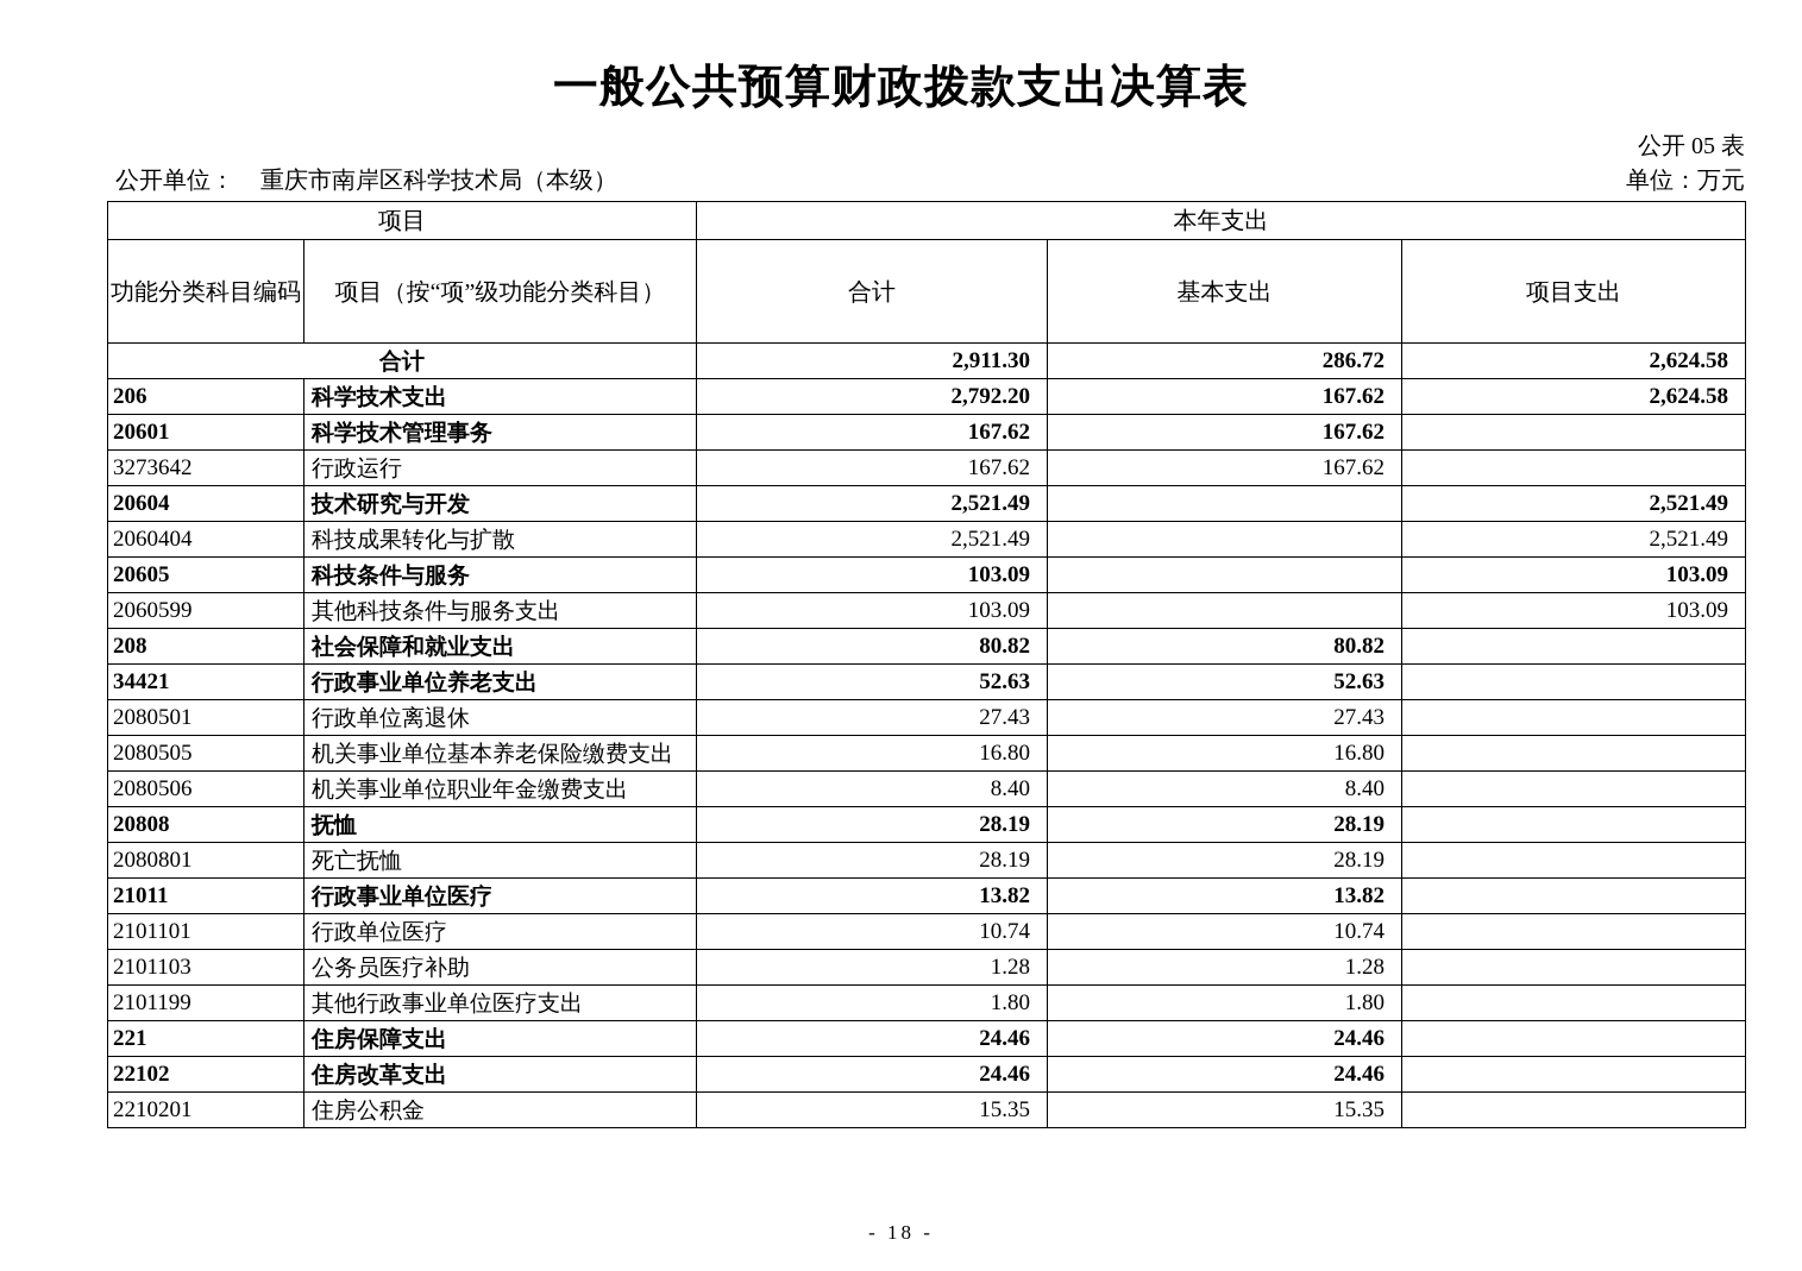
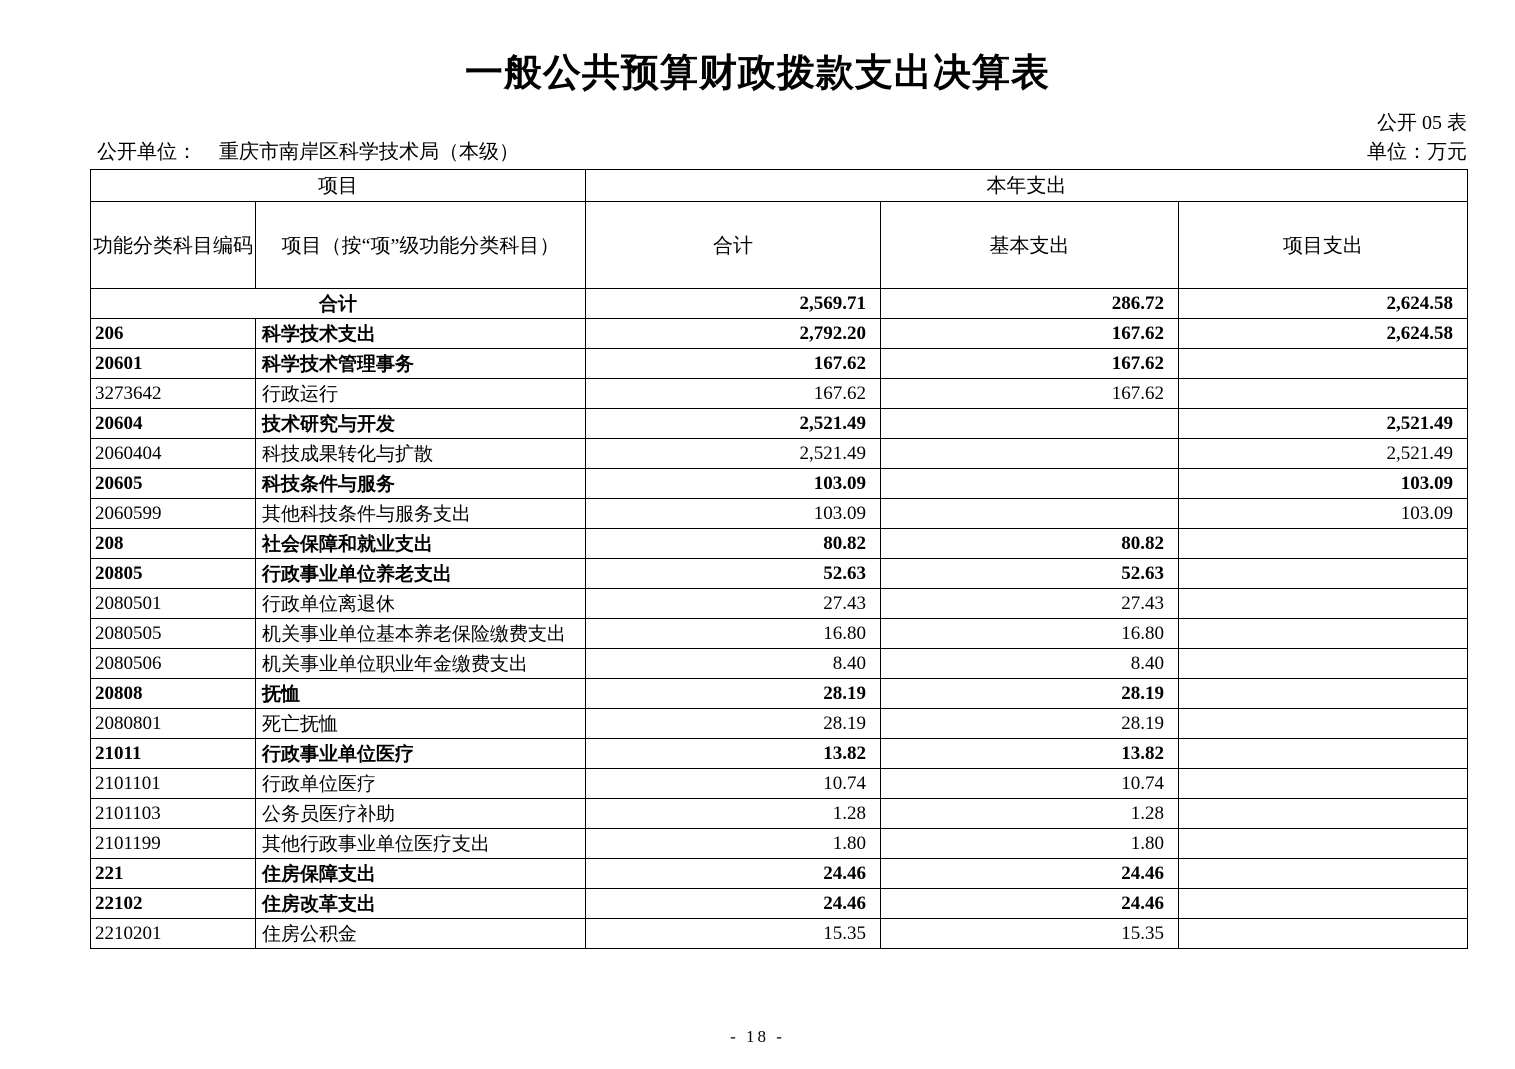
  一般公共预算财政拨款支出决算表
  公开 05 表
  公开单位： 重庆市南岸区科学技术局（本级）
  单位：万元
  项目	本年支出
  功能分类科目编码	项目（按“项”级功能分类科目）	合计	基本支出	项目支出
- 合计	2,911.30	286.72	2,624.58
+ 合计	2,569.71	286.72	2,624.58
  206	科学技术支出	2,792.20	167.62	2,624.58
  20601	科学技术管理事务	167.62	167.62
  3273642	行政运行	167.62	167.62
  20604	技术研究与开发	2,521.49		2,521.49
  2060404	科技成果转化与扩散	2,521.49		2,521.49
  20605	科技条件与服务	103.09		103.09
  2060599	其他科技条件与服务支出	103.09		103.09
  208	社会保障和就业支出	80.82	80.82
- 34421	行政事业单位养老支出	52.63	52.63
+ 20805	行政事业单位养老支出	52.63	52.63
  2080501	行政单位离退休	27.43	27.43
  2080505	机关事业单位基本养老保险缴费支出	16.80	16.80
  2080506	机关事业单位职业年金缴费支出	8.40	8.40
  20808	抚恤	28.19	28.19
  2080801	死亡抚恤	28.19	28.19
  21011	行政事业单位医疗	13.82	13.82
  2101101	行政单位医疗	10.74	10.74
  2101103	公务员医疗补助	1.28	1.28
  2101199	其他行政事业单位医疗支出	1.80	1.80
  221	住房保障支出	24.46	24.46
  22102	住房改革支出	24.46	24.46
  2210201	住房公积金	15.35	15.35
  - 18 -
